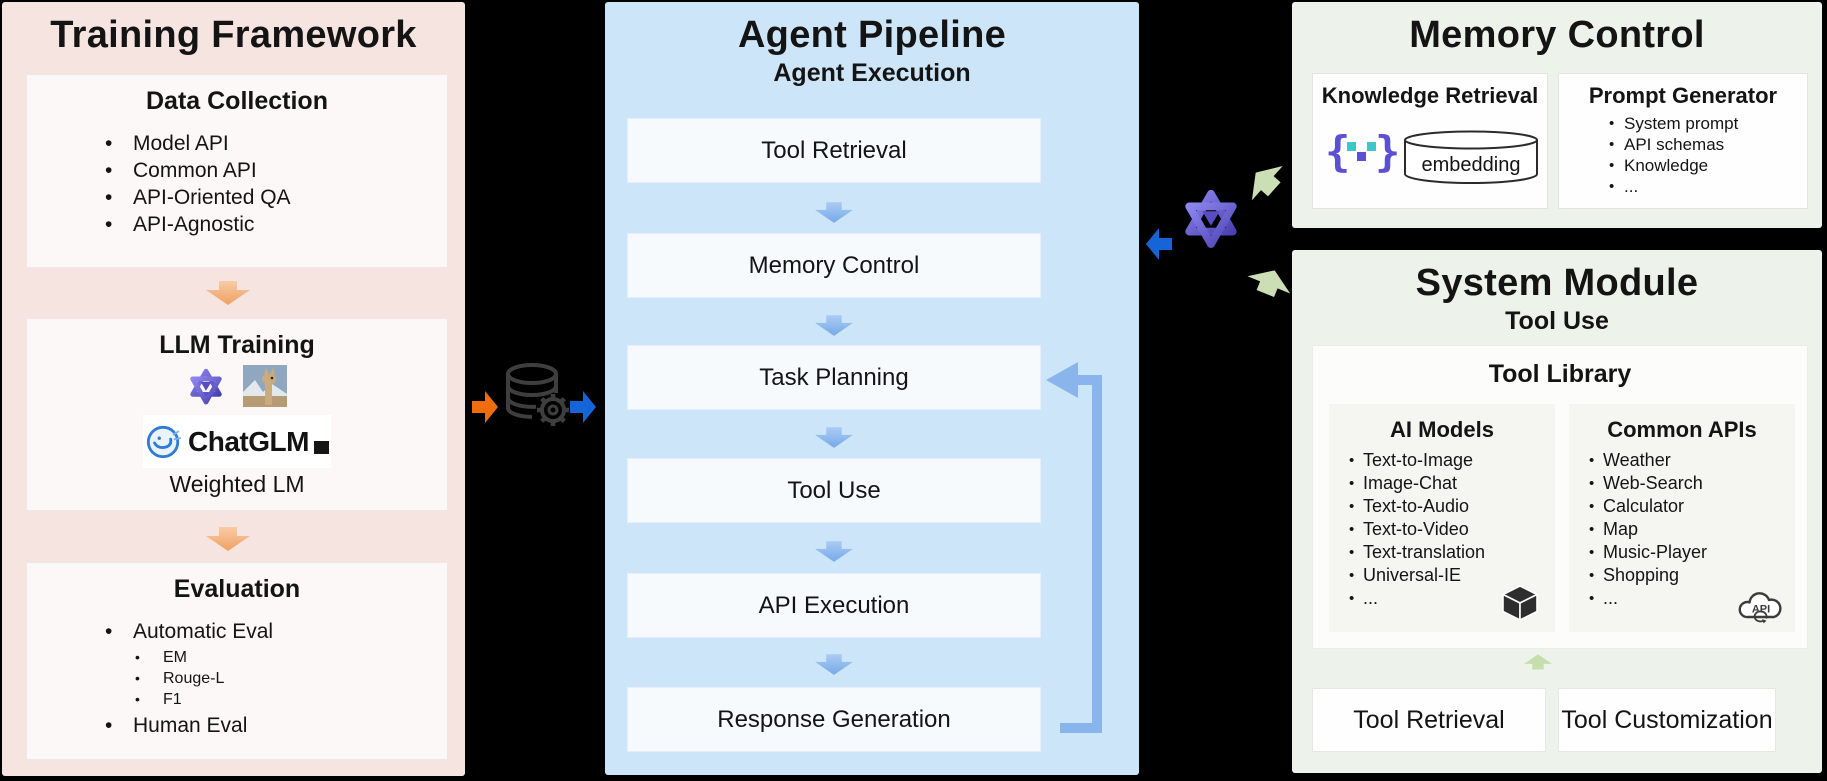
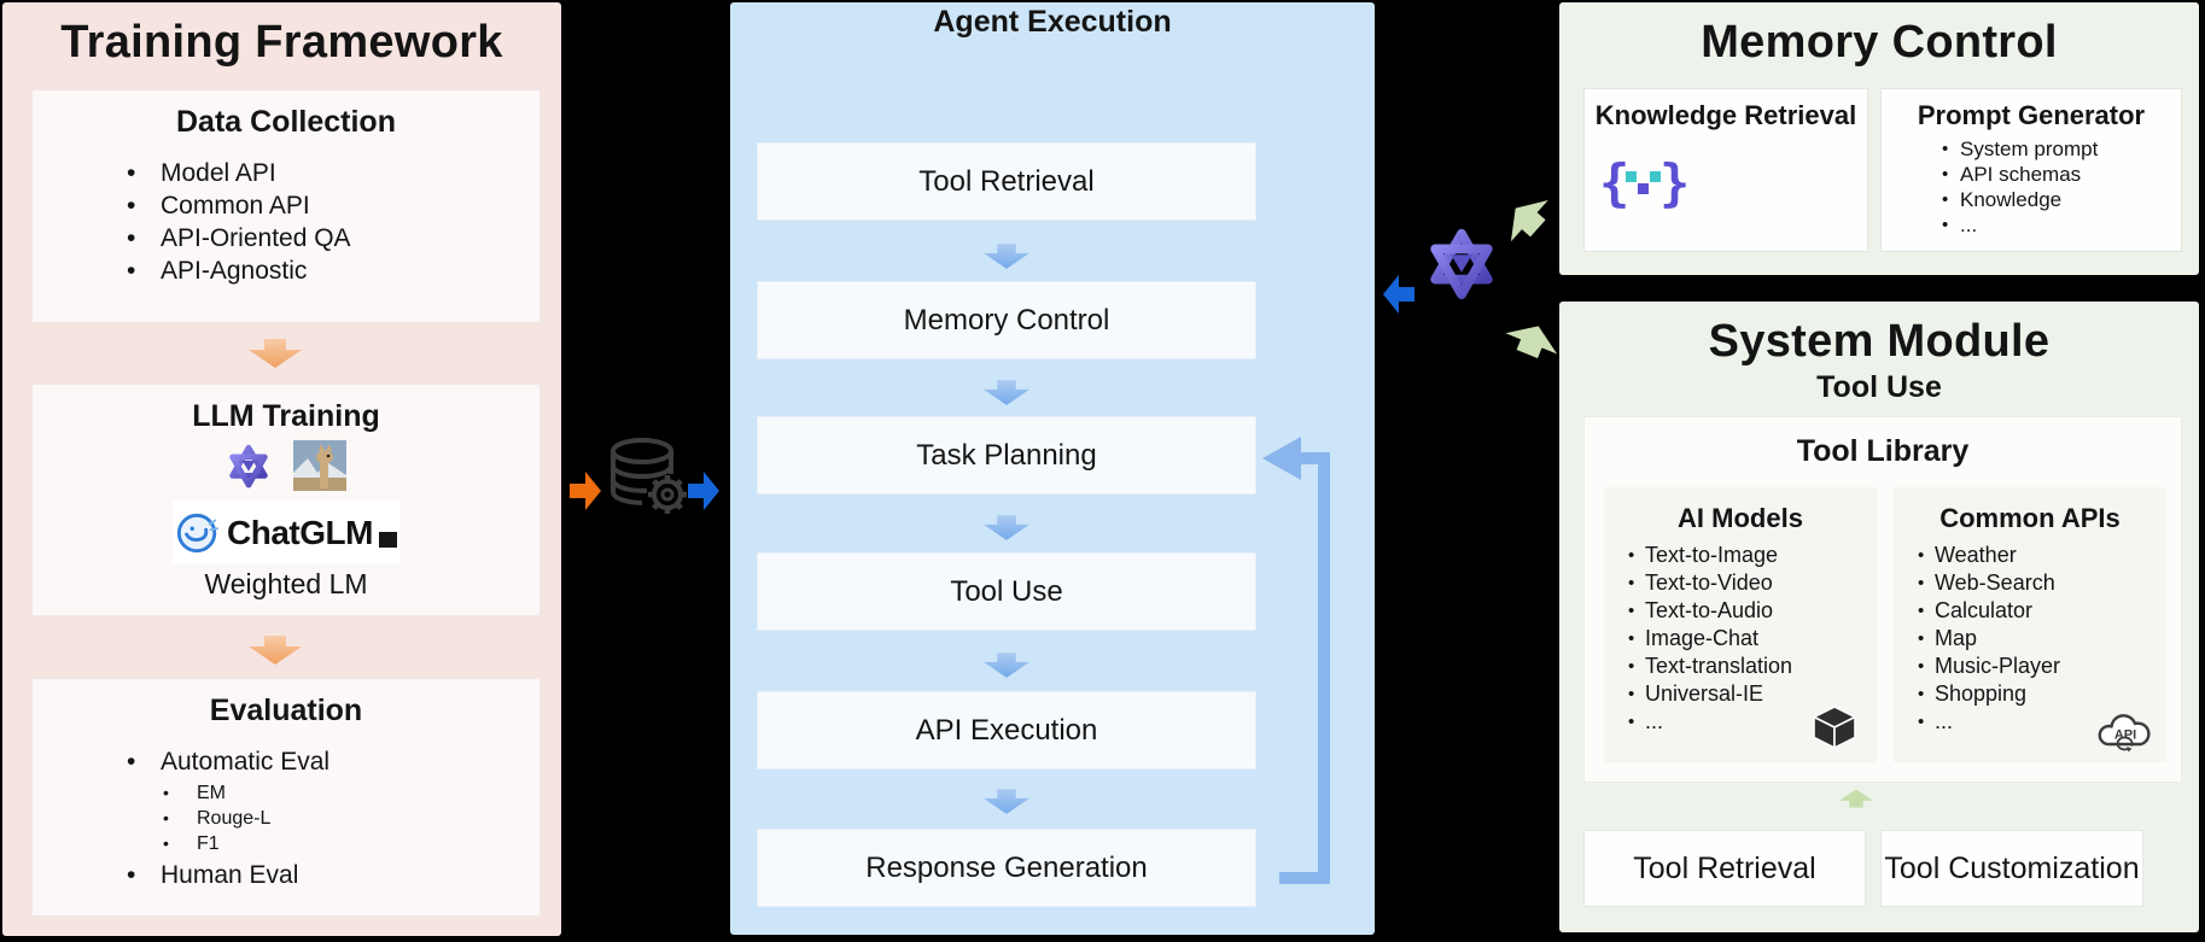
  Training Framework
  Data Collection
  Model API
  Common API
  API-Oriented QA
  API-Agnostic
  LLM Training
  ChatGLM
  Weighted LM
  Evaluation
  Automatic Eval
  EM
  Rouge-L
  F1
  Human Eval
- Agent Pipeline
  Agent Execution
  Tool Retrieval
  Memory Control
  Task Planning
  Tool Use
  API Execution
  Response Generation
  Memory Control
  Knowledge Retrieval
  {
  }
- embedding
  Prompt Generator
  System prompt
  API schemas
  Knowledge
  ...
  System Module
  Tool Use
  Tool Library
  AI Models
  Text-to-Image
- Image-Chat
+ Text-to-Video
  Text-to-Audio
- Text-to-Video
+ Image-Chat
  Text-translation
  Universal-IE
  ...
  Common APIs
  Weather
  Web-Search
  Calculator
  Map
  Music-Player
  Shopping
  ...
  API
  Tool Retrieval
  Tool Customization
